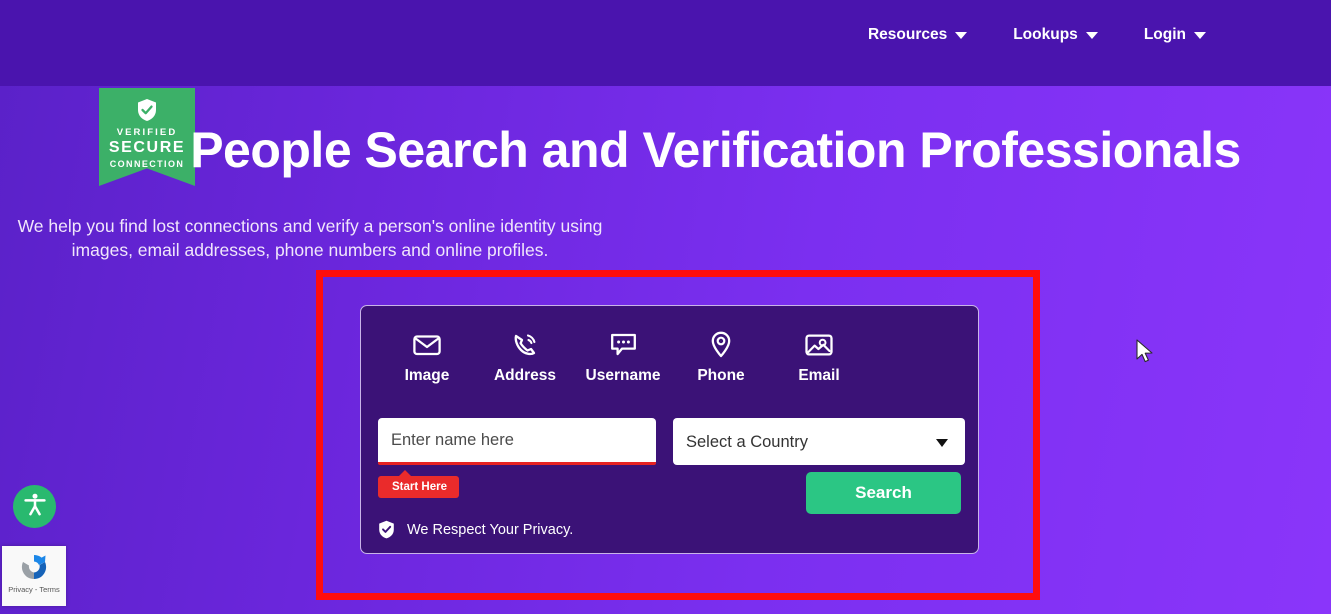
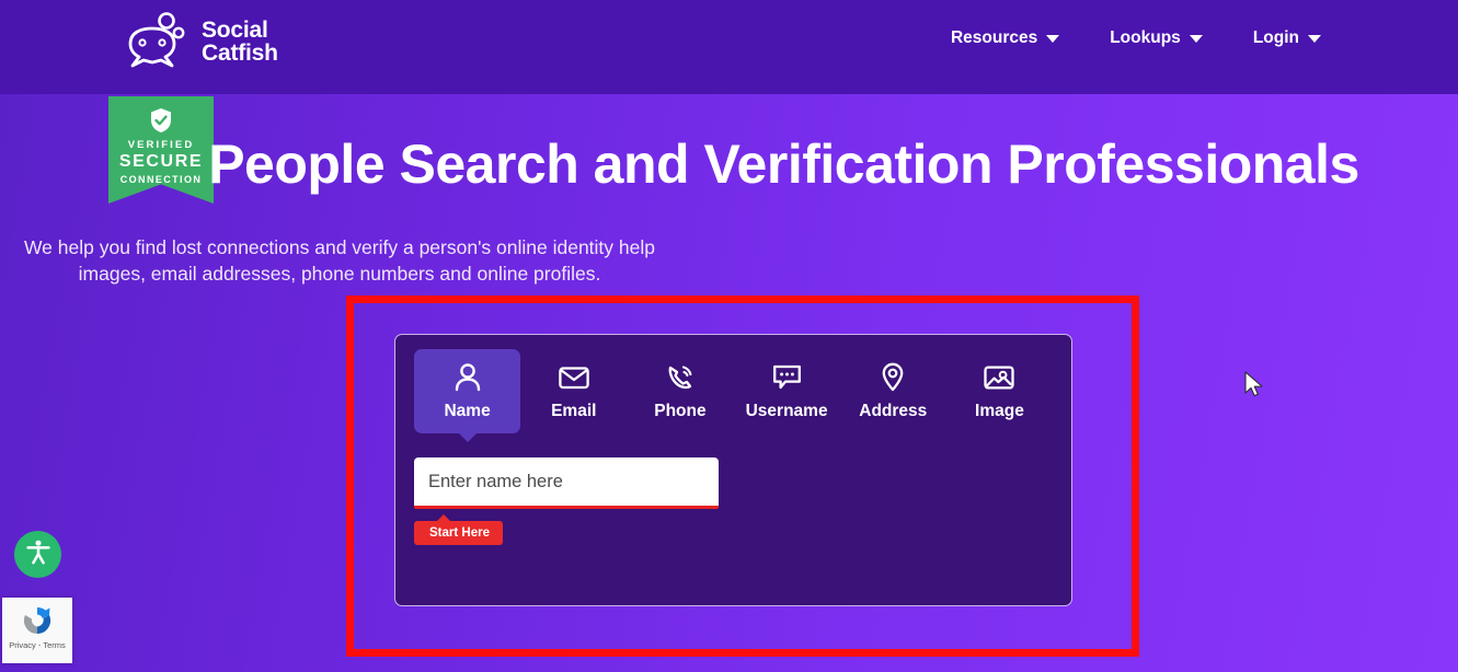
+ Social
+ Catfish
  Resources
  Lookups
  Login
  VERIFIED
  SECURE
  CONNECTION
  People Search and Verification Professionals
- We help you find lost connections and verify a person's online identity using images, email addresses, phone numbers and online profiles.
+ We help you find lost connections and verify a person's online identity help images, email addresses, phone numbers and online profiles.
+ Name
- Image
+ Email
- Address
+ Phone
  Username
- Phone
+ Address
- Email
+ Image
  Enter name here
  Start Here
- Select a Country
- Search
- We Respect Your Privacy.
  Privacy - Terms
